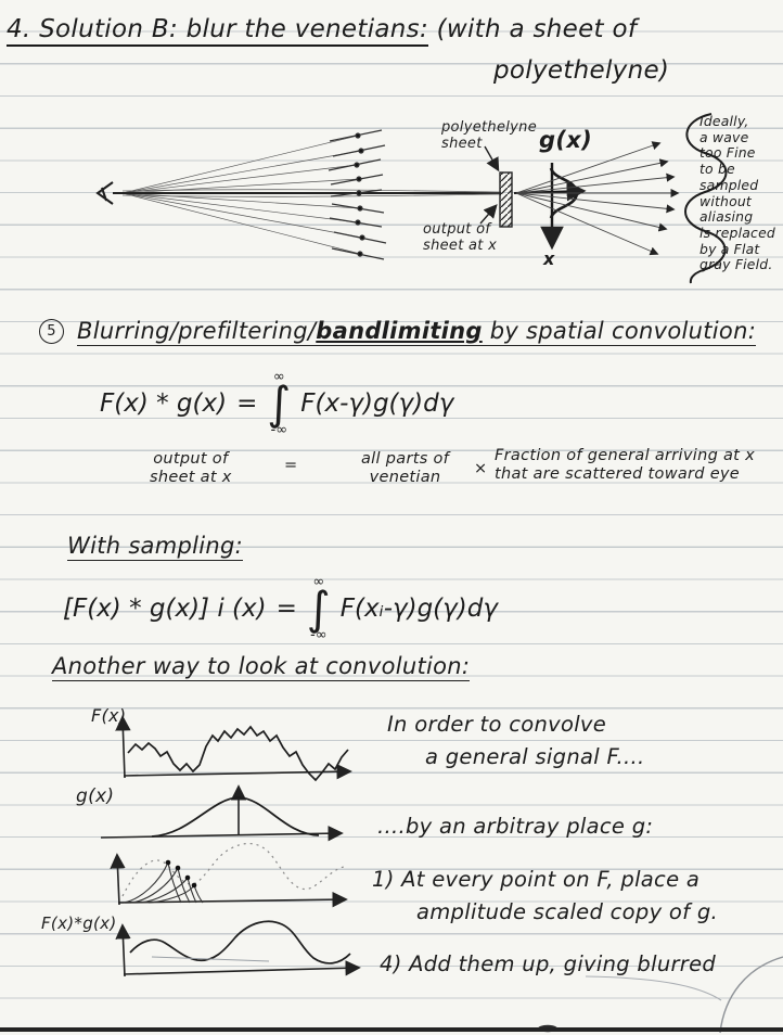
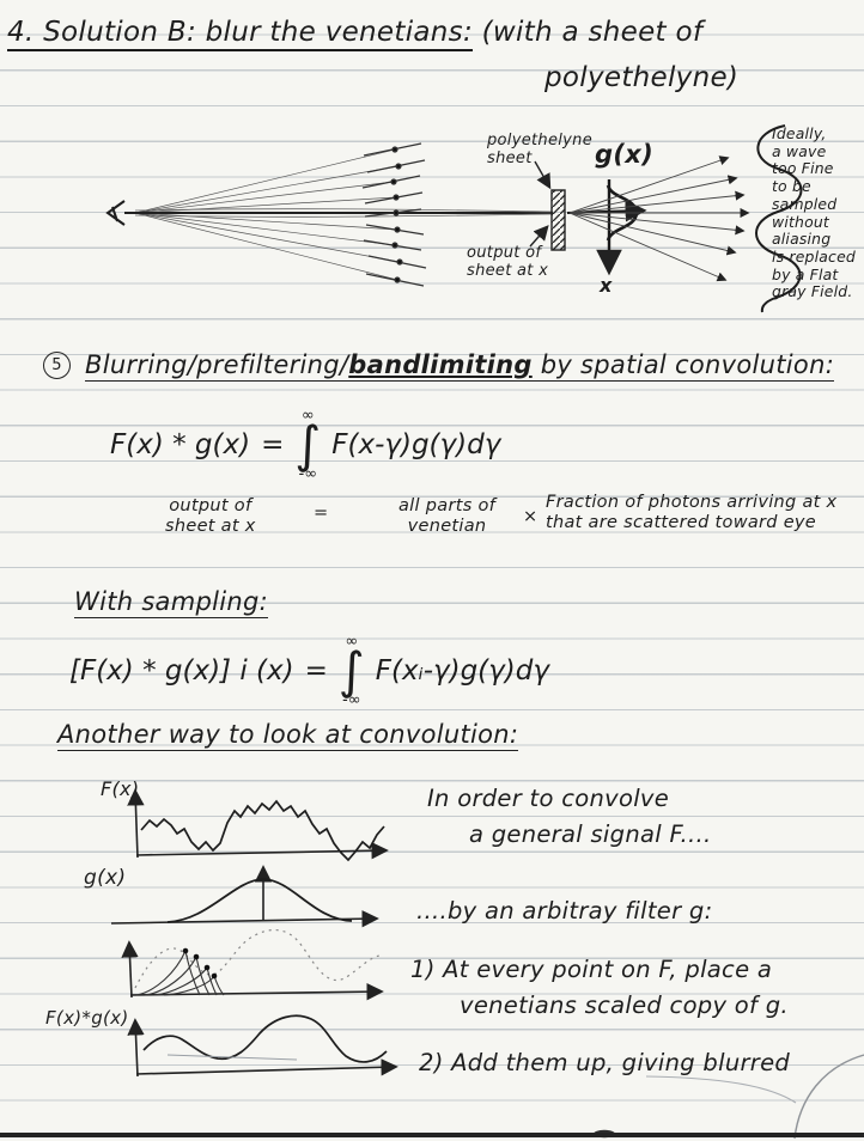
  4. Solution B: blur the venetians: (with a sheet of
  polyethelyne)
  polyethelyne
  sheet
  g(x)
  output of
  sheet at x
  x
  Ideally,
  a wave
  too Fine
  to be
  sampled
  without
  aliasing
  is replaced
  by a Flat
  gray Field.
  5 Blurring/prefiltering/bandlimiting by spatial convolution:
  F(x) * g(x)
  =
  ∞
  ∫
  -∞
  F(x-γ)g(γ)dγ
  output of
  sheet at x
  =
  all parts of
  venetian
  ×
- Fraction of general arriving at x
+ Fraction of photons arriving at x
  that are scattered toward eye
  With sampling:
  [F(x) * g(x)] i (x)
  =
  ∞
  ∫
  -∞
  F(xᵢ-γ)g(γ)dγ
  Another way to look at convolution:
  F(x)
  g(x)
  F(x)*g(x)
  In order to convolve
  a general signal F....
- ....by an arbitray place g:
+ ....by an arbitray filter g:
  1) At every point on F, place a
- amplitude scaled copy of g.
+ venetians scaled copy of g.
- 4) Add them up, giving blurred
+ 2) Add them up, giving blurred
